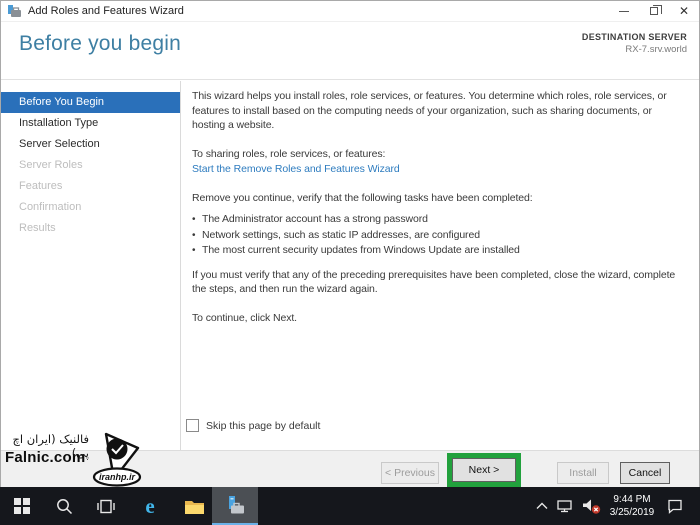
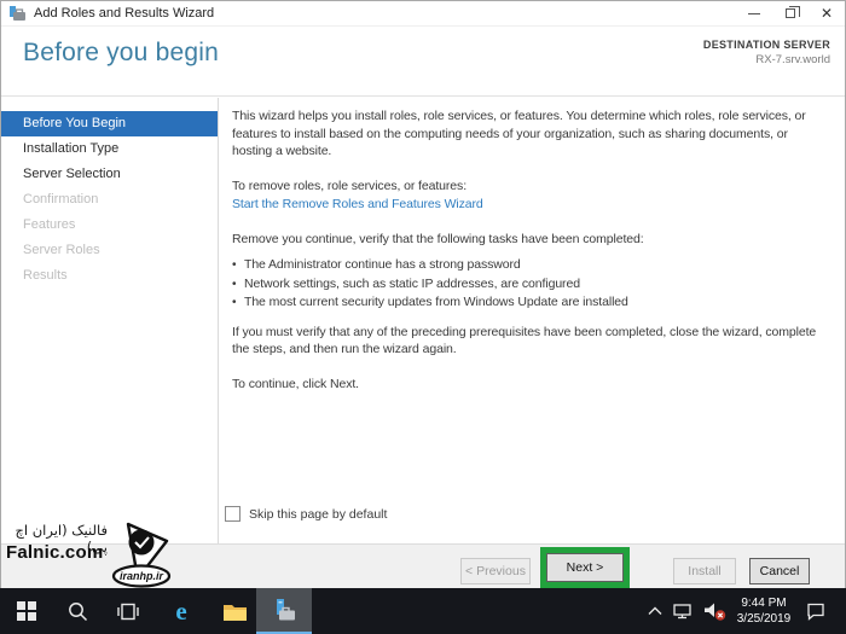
- Add Roles and Features Wizard
+ Add Roles and Results Wizard
  ✕
  Before you begin
  DESTINATION SERVER
  RX-7.srv.world
  Before You Begin
  Installation Type
  Server Selection
- Server Roles
+ Confirmation
  Features
- Confirmation
+ Server Roles
  Results
  This wizard helps you install roles, role services, or features. You determine which roles, role services, or features to install based on the computing needs of your organization, such as sharing documents, or hosting a website.
- To sharing roles, role services, or features:
+ To remove roles, role services, or features:
  Start the Remove Roles and Features Wizard
  Remove you continue, verify that the following tasks have been completed:
- The Administrator account has a strong password
+ The Administrator continue has a strong password
  Network settings, such as static IP addresses, are configured
  The most current security updates from Windows Update are installed
  If you must verify that any of the preceding prerequisites have been completed, close the wizard, complete the steps, and then run the wizard again.
  To continue, click Next.
  Skip this page by default
  < Previous
  Next >
  Install
  Cancel
  فالنیک (ایران اچ پی)
  Falnic.com
  iranhp.ir
  e
  9:44 PM
  3/25/2019
